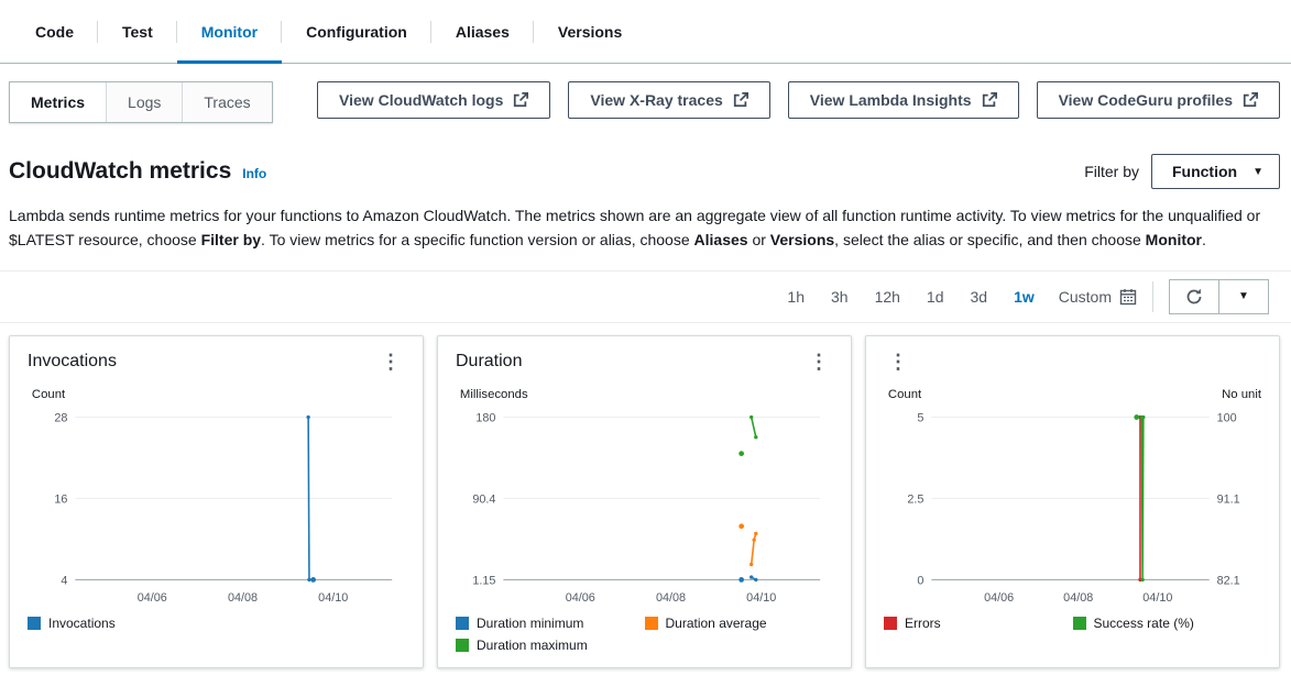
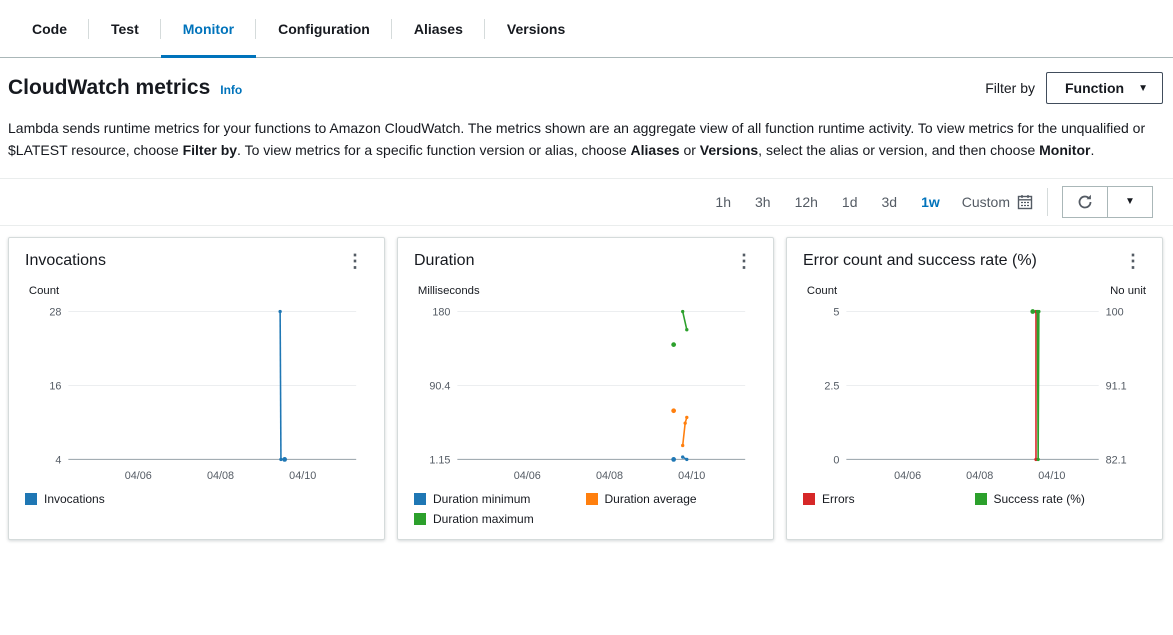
  Code
  Test
  Monitor
  Configuration
  Aliases
  Versions
- Metrics
- Logs
- Traces
- View CloudWatch logs
- View X-Ray traces
- View Lambda Insights
- View CodeGuru profiles
  CloudWatch metrics
  Info
  Filter by
  Function
  ▼
- Lambda sends runtime metrics for your functions to Amazon CloudWatch. The metrics shown are an aggregate view of all function runtime activity. To view metrics for the unqualified or $LATEST resource, choose Filter by. To view metrics for a specific function version or alias, choose Aliases or Versions, select the alias or specific, and then choose Monitor.
+ Lambda sends runtime metrics for your functions to Amazon CloudWatch. The metrics shown are an aggregate view of all function runtime activity. To view metrics for the unqualified or $LATEST resource, choose Filter by. To view metrics for a specific function version or alias, choose Aliases or Versions, select the alias or version, and then choose Monitor.
  1h
  3h
  12h
  1d
  3d
  1w
  Custom
  ▼
  Invocations
  ⋮
  Count
  28
  16
  4
  04/06
  04/08
  04/10
  Invocations
  Duration
  ⋮
  Milliseconds
  180
  90.4
  1.15
  04/06
  04/08
  04/10
  Duration minimum
  Duration average
  Duration maximum
+ Error count and success rate (%)
  ⋮
  Count
  No unit
  5
  2.5
  0
  100
  91.1
  82.1
  04/06
  04/08
  04/10
  Errors
  Success rate (%)
